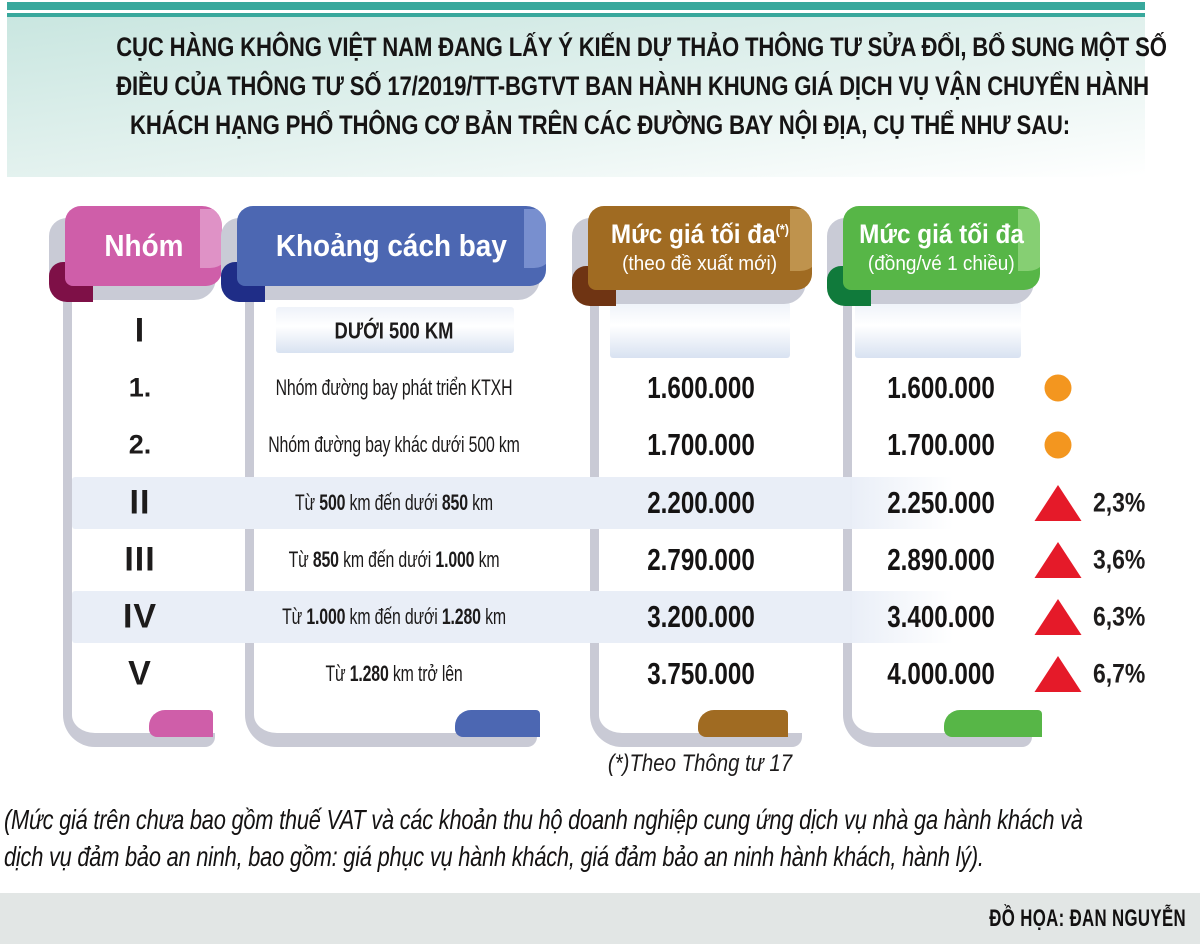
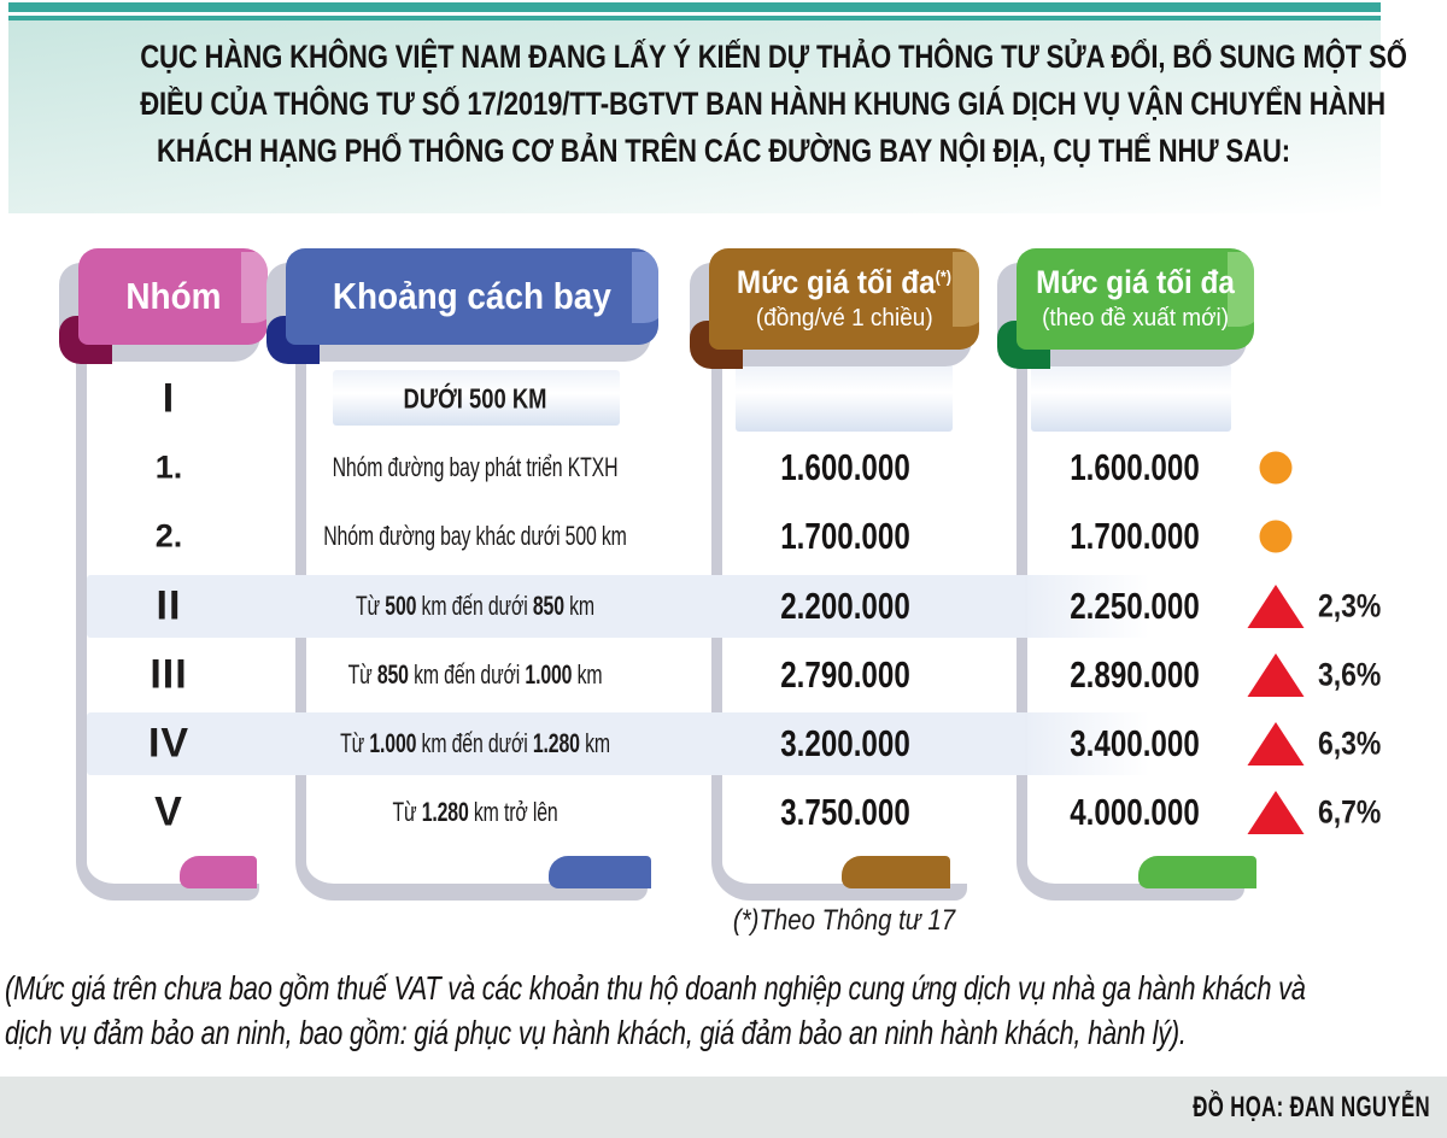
  CỤC HÀNG KHÔNG VIỆT NAM ĐANG LẤY Ý KIẾN DỰ THẢO THÔNG TƯ SỬA ĐỔI, BỔ SUNG MỘT SỐ
  ĐIỀU CỦA THÔNG TƯ SỐ 17/2019/TT-BGTVT BAN HÀNH KHUNG GIÁ DỊCH VỤ VẬN CHUYỂN HÀNH
  KHÁCH HẠNG PHỔ THÔNG CƠ BẢN TRÊN CÁC ĐƯỜNG BAY NỘI ĐỊA, CỤ THỂ NHƯ SAU:
  I
  DƯỚI 500 KM
  1.
  Nhóm đường bay phát triển KTXH
  1.600.000
  1.600.000
  2.
  Nhóm đường bay khác dưới 500 km
  1.700.000
  1.700.000
  II
  Từ 500 km đến dưới 850 km
  2.200.000
  2.250.000
  2,3%
  III
  Từ 850 km đến dưới 1.000 km
  2.790.000
  2.890.000
  3,6%
  IV
  Từ 1.000 km đến dưới 1.280 km
  3.200.000
  3.400.000
  6,3%
  V
  Từ 1.280 km trở lên
  3.750.000
  4.000.000
  6,7%
  Nhóm
  Khoảng cách bay
  Mức giá tối đa(*)
- (theo đề xuất mới)
+ (đồng/vé 1 chiều)
  Mức giá tối đa
- (đồng/vé 1 chiều)
+ (theo đề xuất mới)
  (*)Theo Thông tư 17
  (Mức giá trên chưa bao gồm thuế VAT và các khoản thu hộ doanh nghiệp cung ứng dịch vụ nhà ga hành khách và
  dịch vụ đảm bảo an ninh, bao gồm: giá phục vụ hành khách, giá đảm bảo an ninh hành khách, hành lý).
  ĐỒ HỌA: ĐAN NGUYỄN
